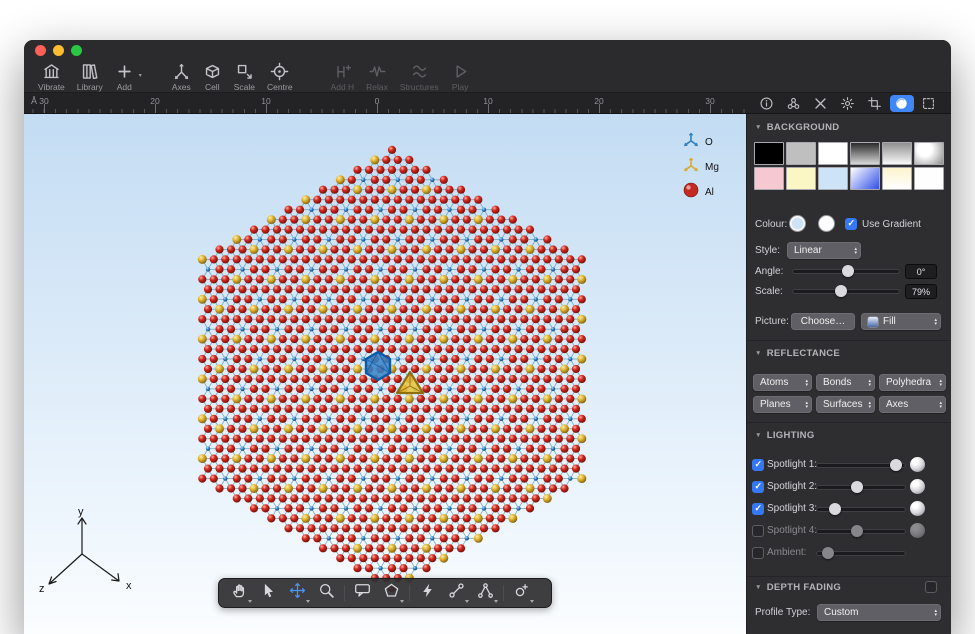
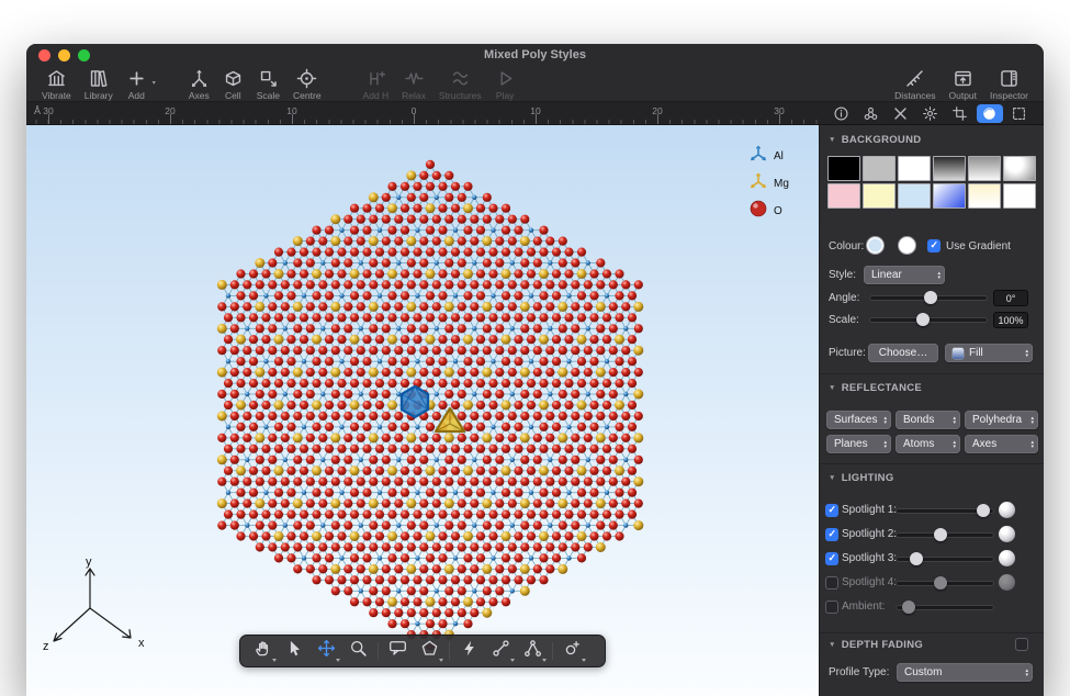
+ Mixed Poly Styles
  Vibrate
  Library
  Add
  Axes
  Cell
  Scale
  Centre
  Add H
  Relax
  Structures
  Play
+ Distances
+ Output
+ Inspector
  Å
  30
  20
  10
  0
  10
  20
  30
- O
+ Al
  Mg
- Al
+ O
  y
  z
  x
  BACKGROUND
  Colour:
  Use Gradient
  Style:
  Linear
  Angle:
  0°
  Scale:
- 79%
+ 100%
  Picture:
  Choose…
  Fill
  REFLECTANCE
- Atoms
+ Surfaces
  Bonds
  Polyhedra
  Planes
- Surfaces
+ Atoms
  Axes
  LIGHTING
  Spotlight 1:
  Spotlight 2:
  Spotlight 3:
  Spotlight 4:
  Ambient:
  DEPTH FADING
  Profile Type:
  Custom
